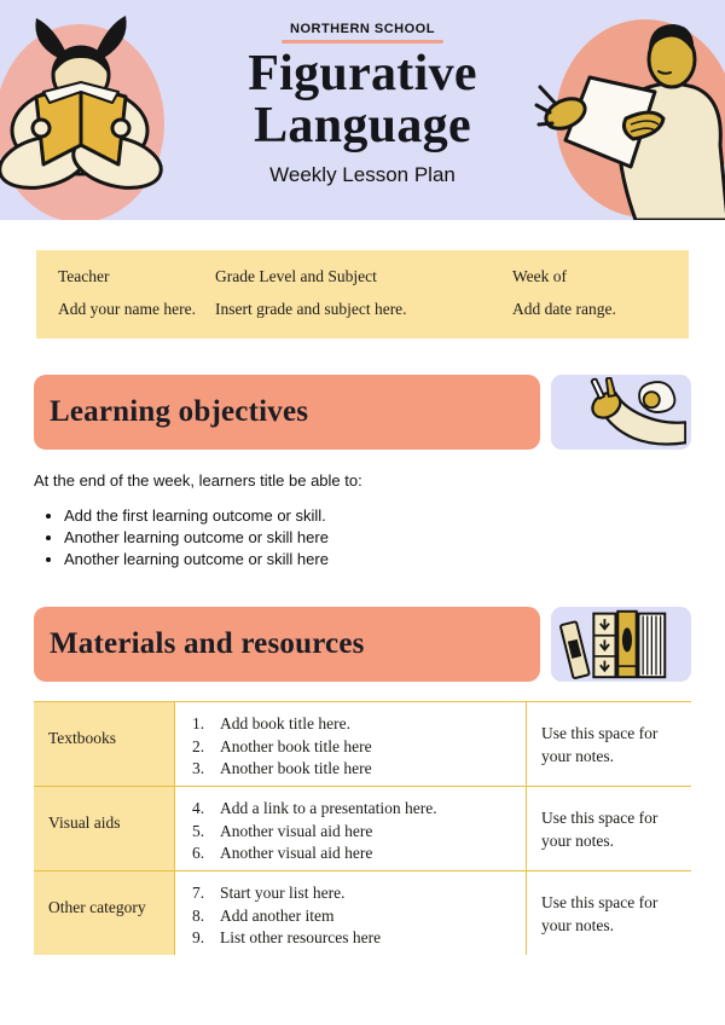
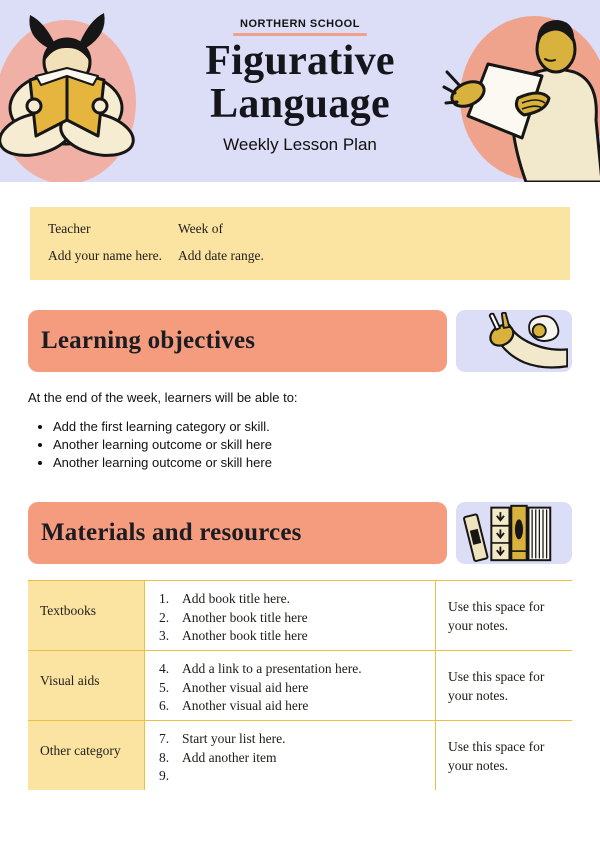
  NORTHERN SCHOOL
  Figurative
  Language
  Weekly Lesson Plan
  Teacher
  Add your name here.
- Grade Level and Subject
- Insert grade and subject here.
  Week of
  Add date range.
  Learning objectives
- At the end of the week, learners title be able to:
+ At the end of the week, learners will be able to:
- Add the first learning outcome or skill.
+ Add the first learning category or skill.
  Another learning outcome or skill here
  Another learning outcome or skill here
  Materials and resources
  Textbooks
  1.
  Add book title here.
  2.
  Another book title here
  3.
  Another book title here
  Use this space for your notes.
  Visual aids
  4.
  Add a link to a presentation here.
  5.
  Another visual aid here
  6.
  Another visual aid here
  Use this space for your notes.
  Other category
  7.
  Start your list here.
  8.
  Add another item
  9.
- List other resources here
  Use this space for your notes.
